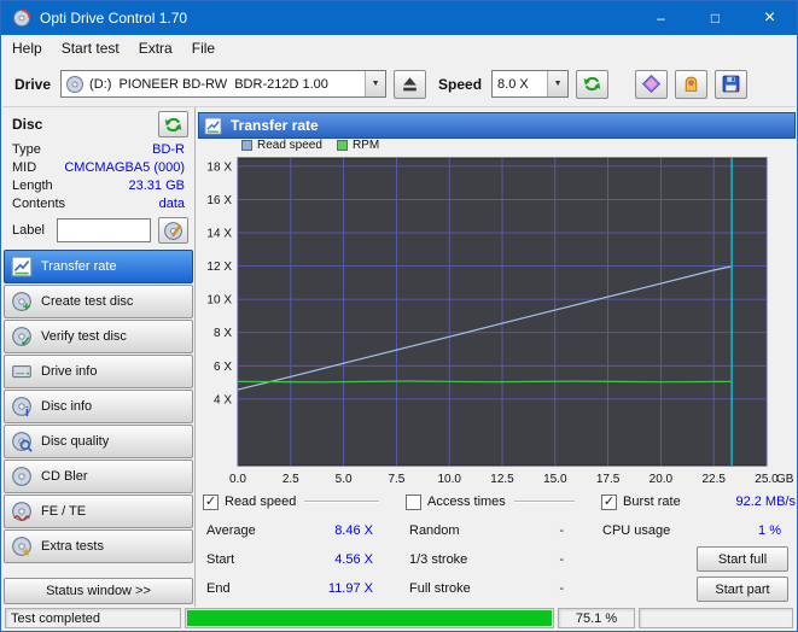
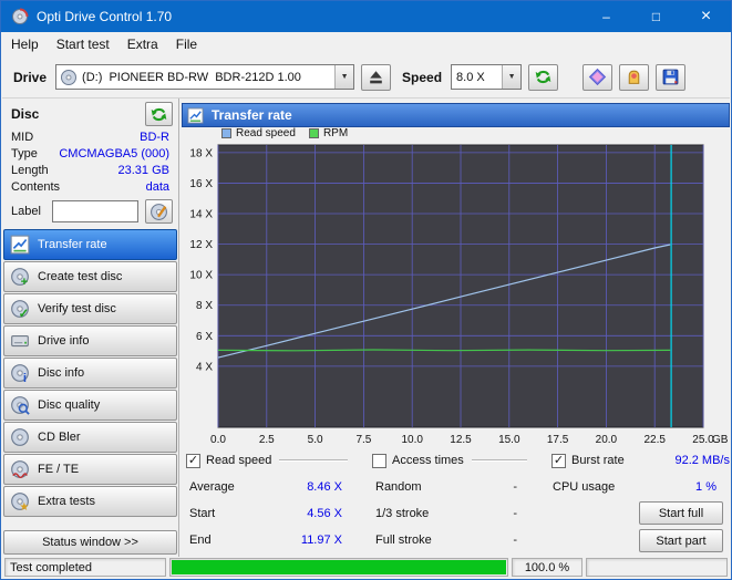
  Opti Drive Control 1.70
  –
  □
  ×
  Help
  Start test
  Extra
  File
  Drive
  (D:) PIONEER BD-RW BDR-212D 1.00
  Speed
  8.0 X
  Disc
- Type
+ MID
  BD-R
- MID
+ Type
  CMCMAGBA5 (000)
  Length
  23.31 GB
  Contents
  data
  Label
  Transfer rate
  +
  Create test disc
  ✓
  Verify test disc
  Drive info
  i
  Disc info
  Disc quality
  CD Bler
  FE / TE
  ★
  Extra tests
  Status window >>
  Transfer rate
  Read speed
  RPM
  0.0
  2.5
  5.0
  7.5
  10.0
  12.5
  15.0
  17.5
  20.0
  22.5
  25.0
  4 X
  6 X
  8 X
  10 X
  12 X
  14 X
  16 X
  18 X
  GB
  ✓
  Read speed
  Access times
  ✓
  Burst rate
  92.2 MB/s
  Start full
  Start part
  Test completed
- 75.1 %
+ 100.0 %
  Average
  8.46 X
  Start
  4.56 X
  End
  11.97 X
  Random
  -
  1/3 stroke
  -
  Full stroke
  -
  CPU usage
  1 %
